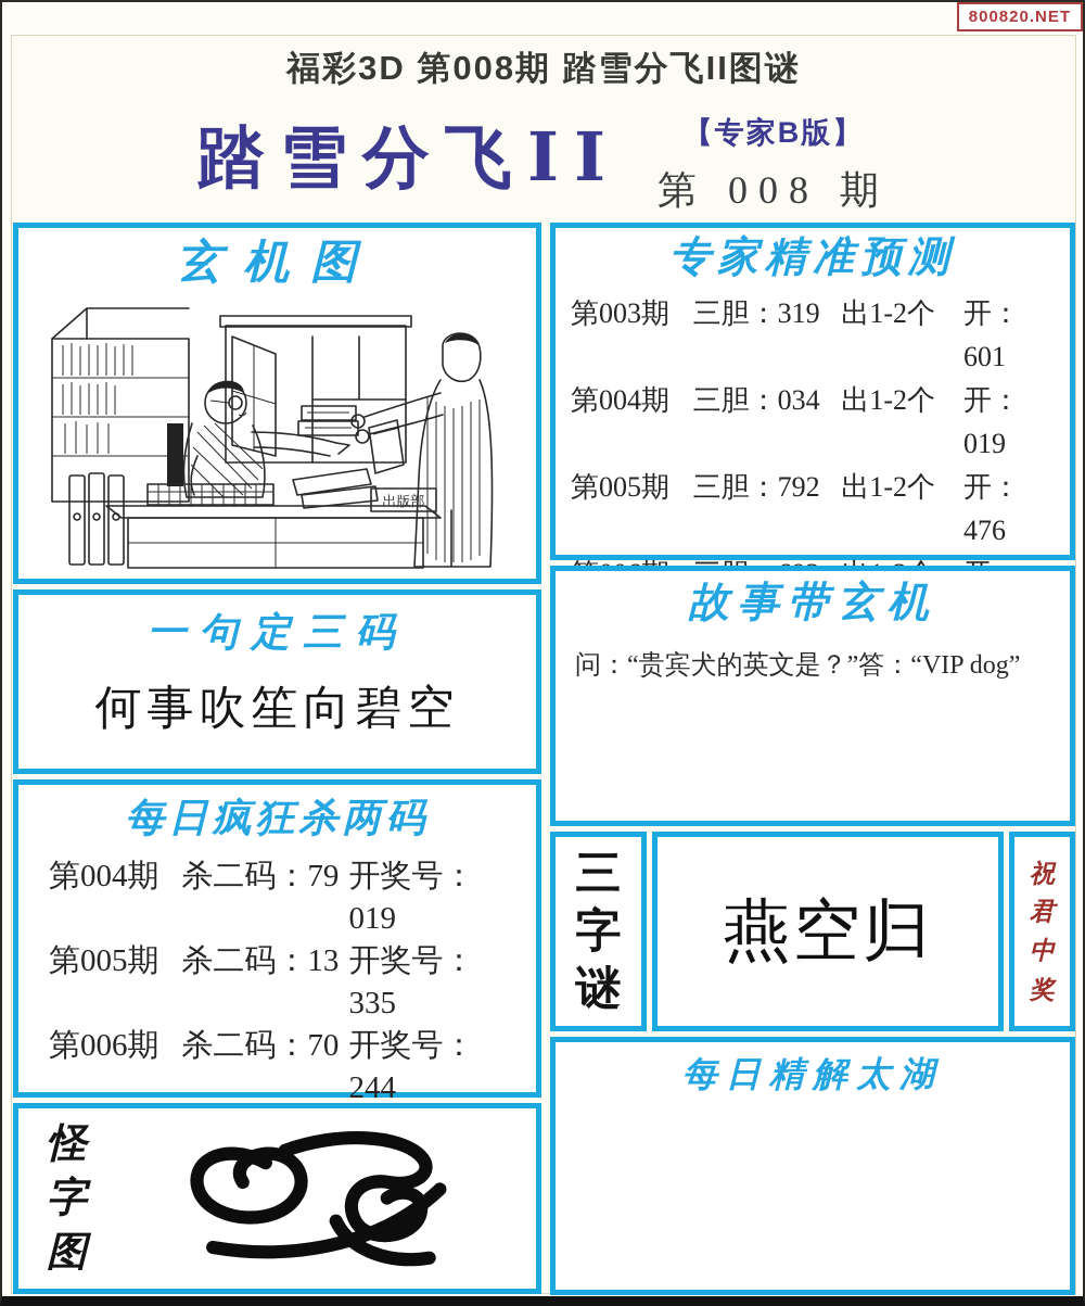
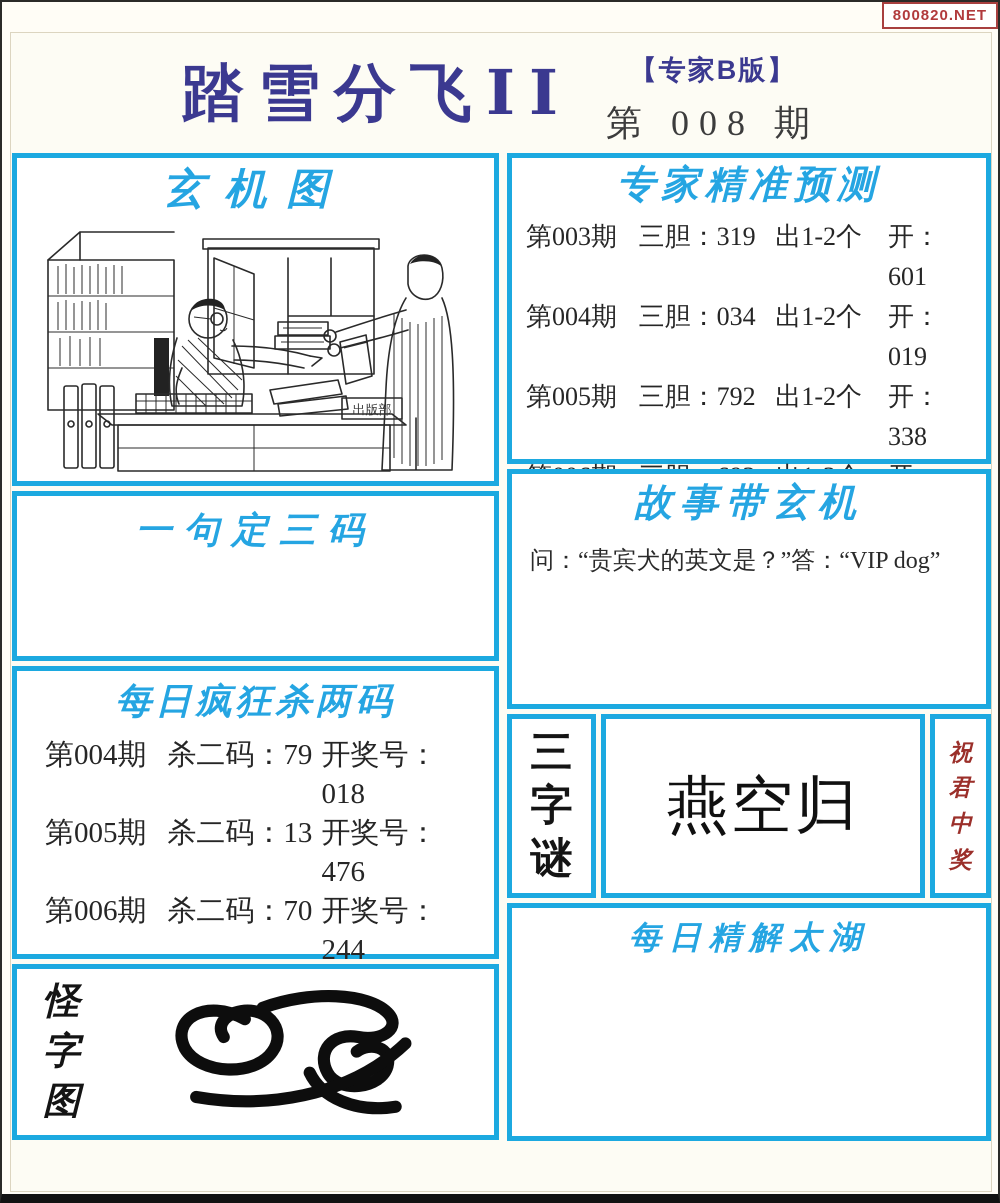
  800820.NET
- 福彩3D 第008期 踏雪分飞II图谜
  踏雪分飞II
  【专家B版】
  第 008 期
  玄机图
  出版部
  一句定三码
- 何事吹笙向碧空
  每日疯狂杀两码
  第004期
  杀二码：79
- 开奖号：019
+ 开奖号：018
  第005期
  杀二码：13
- 开奖号：335
+ 开奖号：476
  第006期
  杀二码：70
  开奖号：244
  怪
  字
  图
  专家精准预测
  第003期
  三胆：319
  出1-2个
  开：601
  第004期
  三胆：034
  出1-2个
  开：019
  第005期
  三胆：792
  出1-2个
- 开：476
+ 开：338
  故事带玄机
  问：“贵宾犬的英文是？”答：“VIP dog”
  三
  字
  谜
  燕空归
  祝
  君
  中
  奖
  每日精解太湖
